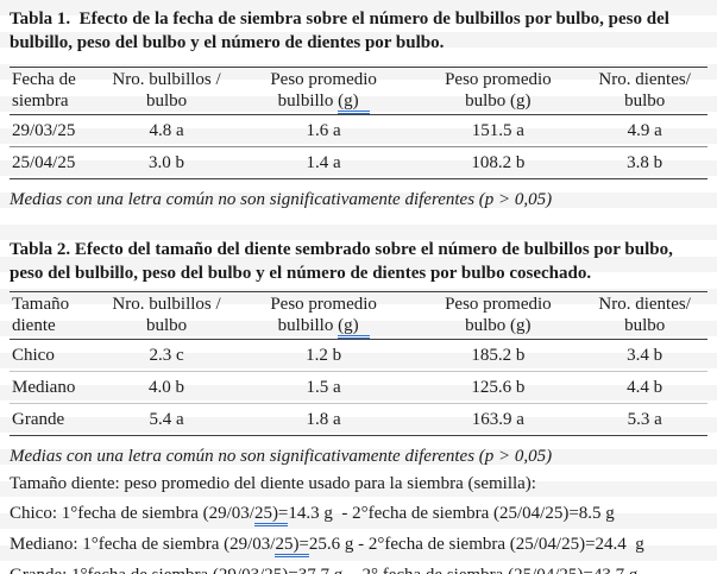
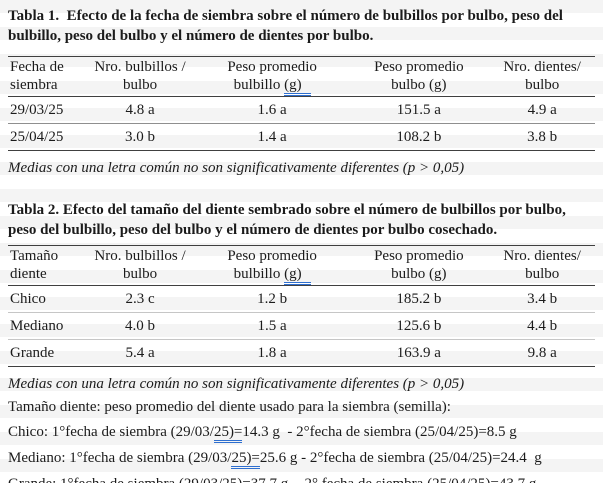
  Tabla 1. Efecto de la fecha de siembra sobre el número de bulbillos por bulbo, peso del bulbillo, peso del bulbo y el número de dientes por bulbo.
  Fecha desiembra	Nro. bulbillos /bulbo	Peso promediobulbillo (g)	Peso promediobulbo (g)	Nro. dientes/bulbo
  29/03/25	4.8 a	1.6 a	151.5 a	4.9 a
  25/04/25	3.0 b	1.4 a	108.2 b	3.8 b
  Medias con una letra común no son significativamente diferentes (p > 0,05)
  Tabla 2. Efecto del tamaño del diente sembrado sobre el número de bulbillos por bulbo, peso del bulbillo, peso del bulbo y el número de dientes por bulbo cosechado.
  Tamañodiente	Nro. bulbillos /bulbo	Peso promediobulbillo (g)	Peso promediobulbo (g)	Nro. dientes/bulbo
  Chico	2.3 c	1.2 b	185.2 b	3.4 b
  Mediano	4.0 b	1.5 a	125.6 b	4.4 b
- Grande	5.4 a	1.8 a	163.9 a	5.3 a
+ Grande	5.4 a	1.8 a	163.9 a	9.8 a
  Medias con una letra común no son significativamente diferentes (p > 0,05)
  Tamaño diente: peso promedio del diente usado para la siembra (semilla):
  Chico: 1°fecha de siembra (29/03/25)=14.3 g - 2°fecha de siembra (25/04/25)=8.5 g
  Mediano: 1°fecha de siembra (29/03/25)=25.6 g - 2°fecha de siembra (25/04/25)=24.4 g
